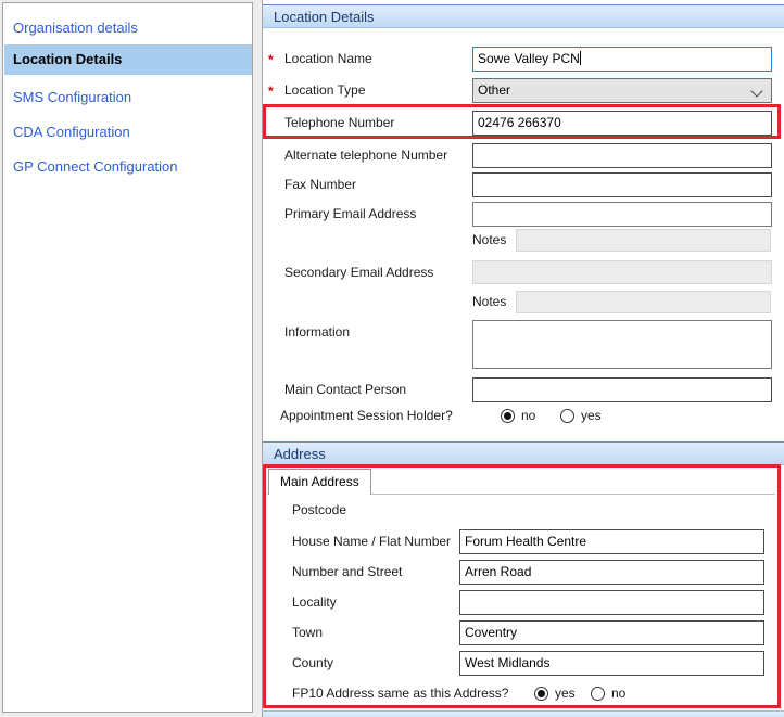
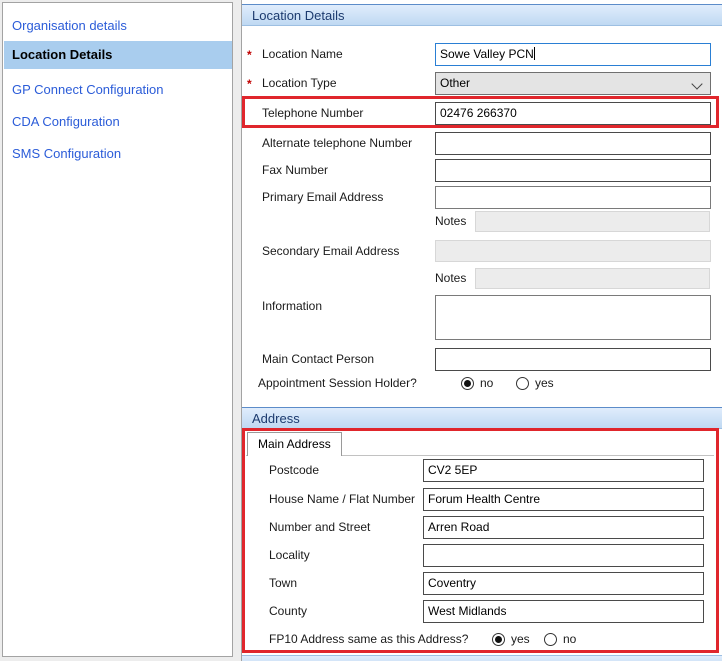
  Organisation details
  Location Details
- SMS Configuration
+ GP Connect Configuration
  CDA Configuration
- GP Connect Configuration
+ SMS Configuration
  Location Details
  *
  Location Name
  Sowe Valley PCN
  *
  Location Type
  Other
  Telephone Number
  02476 266370
  Alternate telephone Number
  Fax Number
  Primary Email Address
  Notes
  Secondary Email Address
  Notes
  Information
  Main Contact Person
  Appointment Session Holder?
  no
  yes
  Address
  Main Address
  Postcode
+ CV2 5EP
  House Name / Flat Number
  Forum Health Centre
  Number and Street
  Arren Road
  Locality
  Town
  Coventry
  County
  West Midlands
  FP10 Address same as this Address?
  yes
  no
